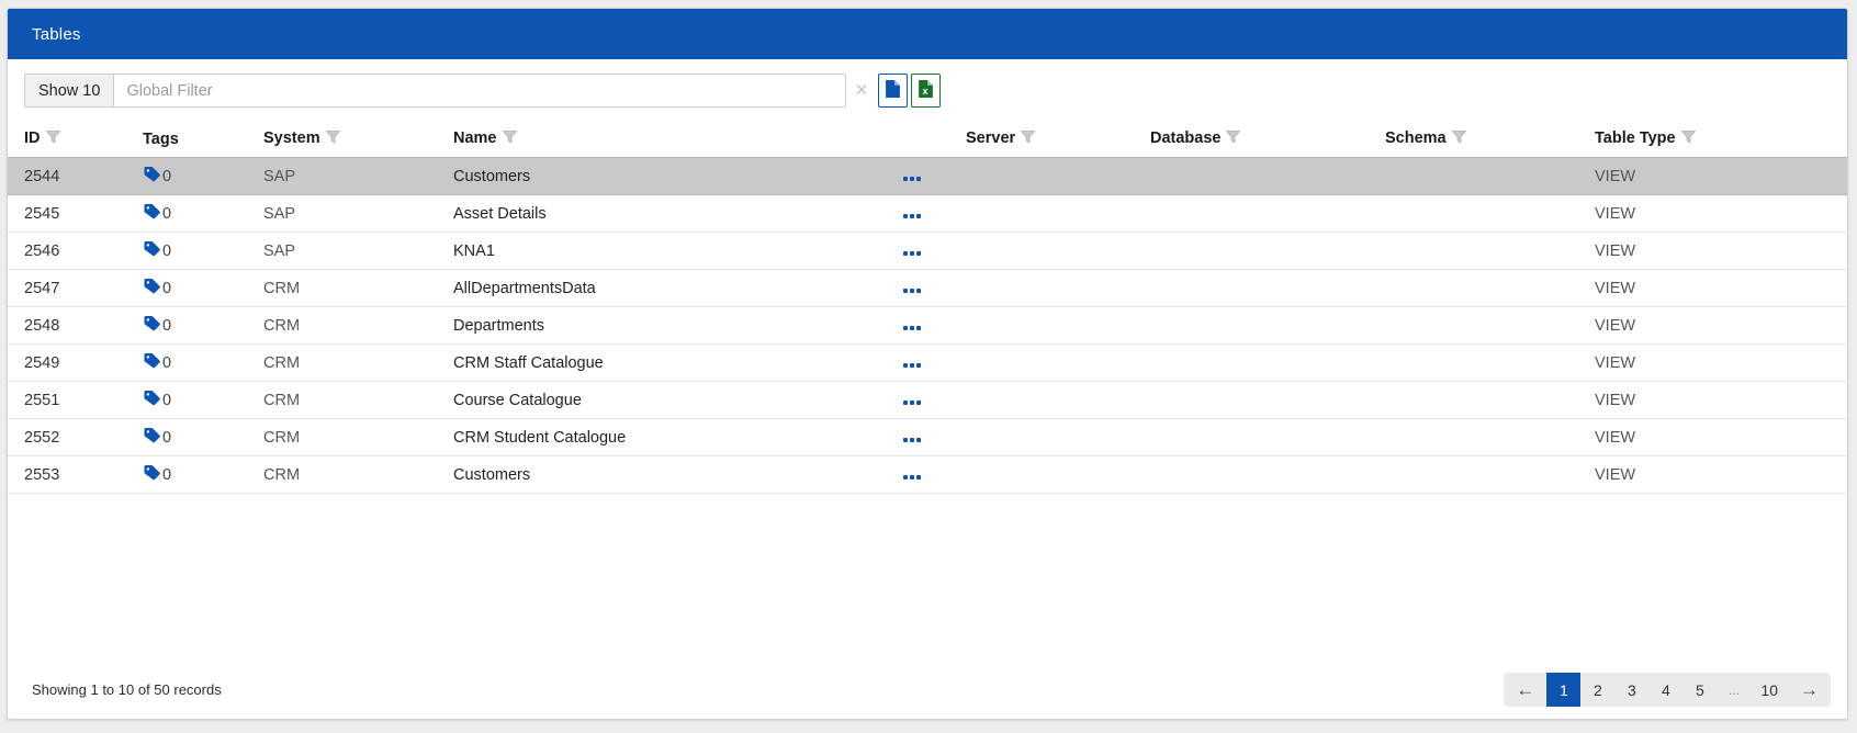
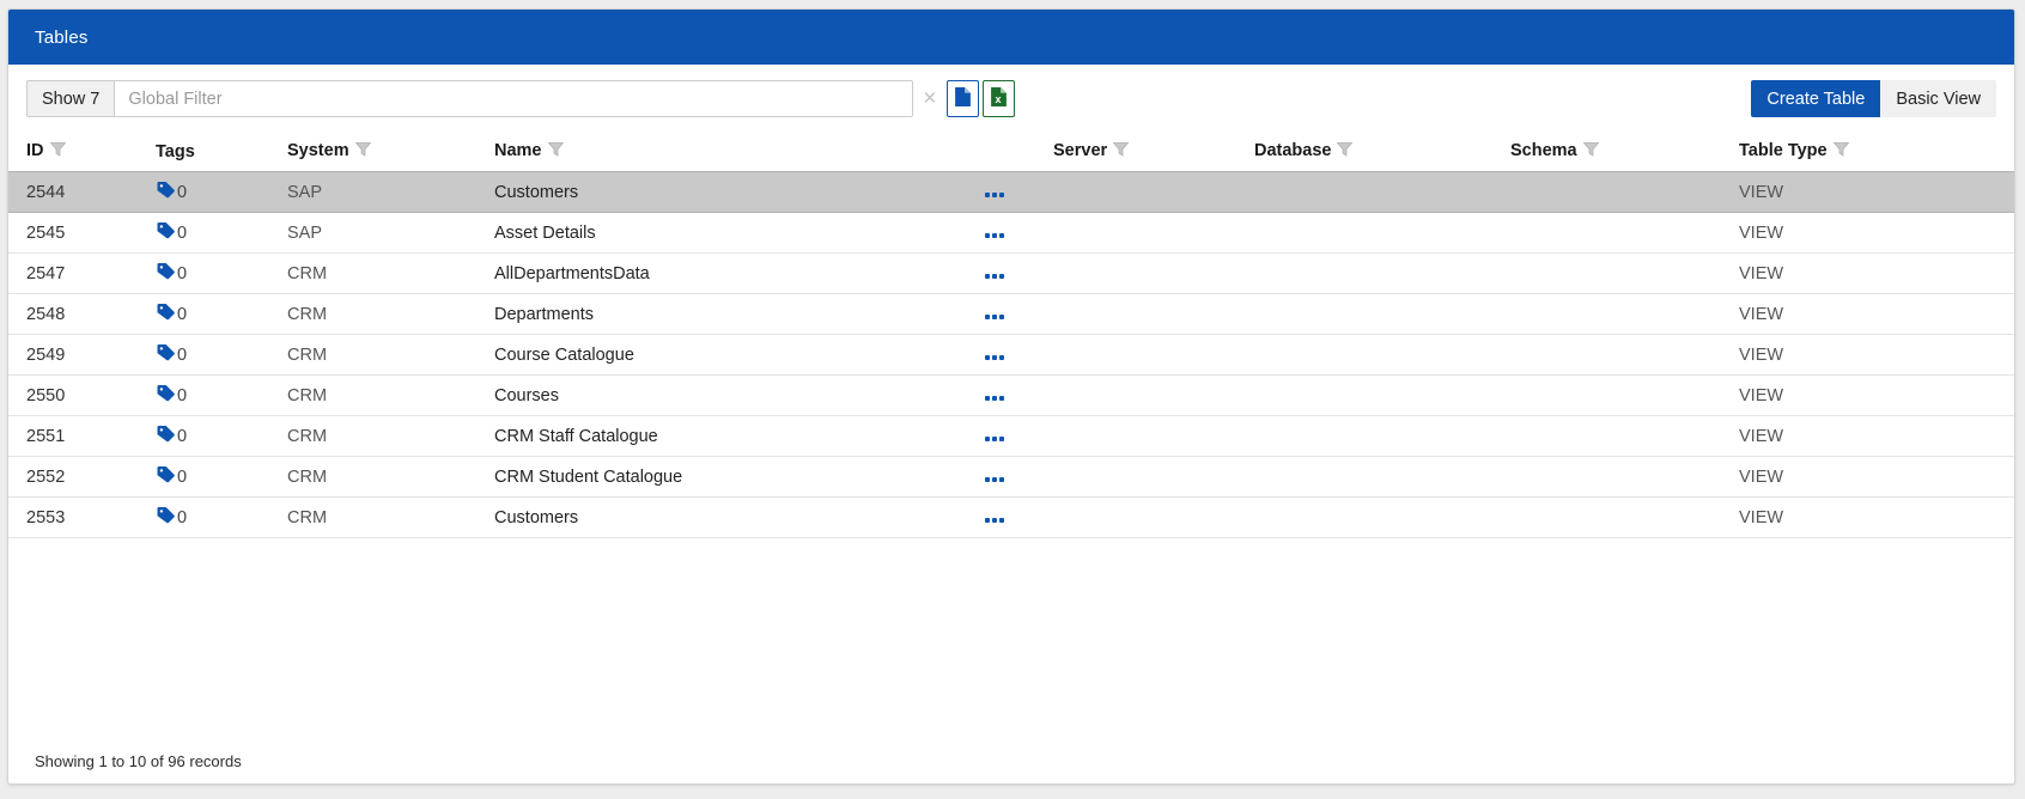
  Tables
- Show 10
+ Show 7
  Global Filter
  ×
  x
+ Create Table
+ Basic View
  ID	Tags	System	Name		Server	Database	Schema	Table Type
  2544	0	SAP	Customers					VIEW
  2545	0	SAP	Asset Details					VIEW
- 2546	0	SAP	KNA1					VIEW
  2547	0	CRM	AllDepartmentsData					VIEW
  2548	0	CRM	Departments					VIEW
- 2549	0	CRM	CRM Staff Catalogue					VIEW
+ 2549	0	CRM	Course Catalogue					VIEW
+ 2550	0	CRM	Courses					VIEW
- 2551	0	CRM	Course Catalogue					VIEW
+ 2551	0	CRM	CRM Staff Catalogue					VIEW
  2552	0	CRM	CRM Student Catalogue					VIEW
  2553	0	CRM	Customers					VIEW
- Showing 1 to 10 of 50 records
+ Showing 1 to 10 of 96 records
- ←
- 1
- 2
- 3
- 4
- 5
- ...
- 10
- →
